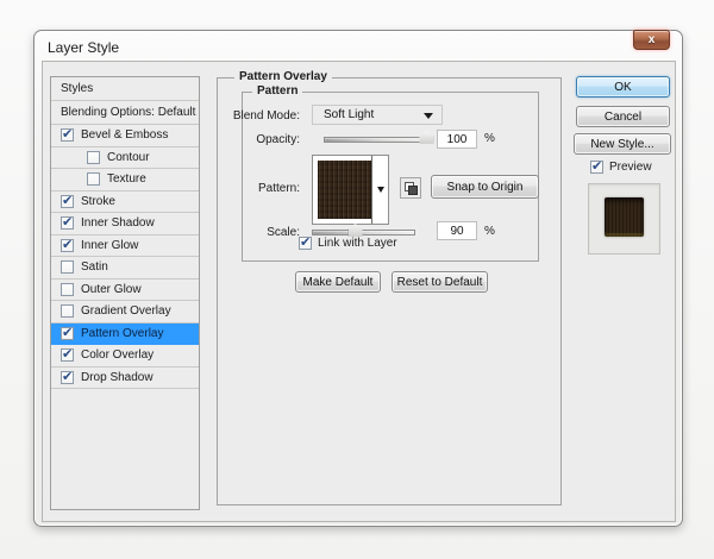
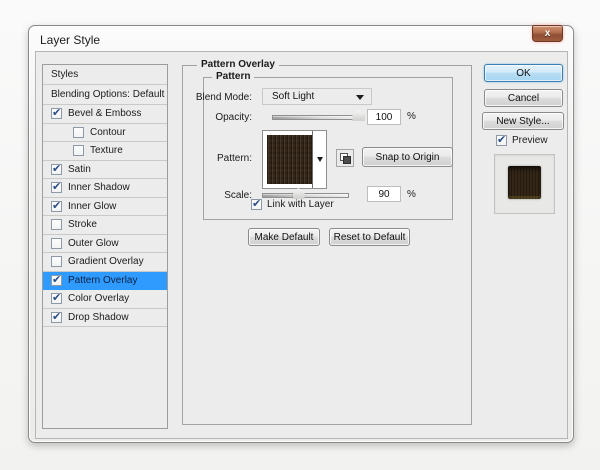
  Layer Style
  x
  Styles
  Blending Options: Default
  Bevel & Emboss
  Contour
  Texture
- Stroke
+ Satin
  Inner Shadow
  Inner Glow
- Satin
+ Stroke
  Outer Glow
  Gradient Overlay
  Pattern Overlay
  Color Overlay
  Drop Shadow
  Pattern Overlay
  Pattern
  Blend Mode:
  Soft Light
  Opacity:
  100
  %
  Pattern:
  Snap to Origin
  Scale:
  90
  %
  Link with Layer
  Make Default
  Reset to Default
  OK
  Cancel
  New Style...
  Preview
